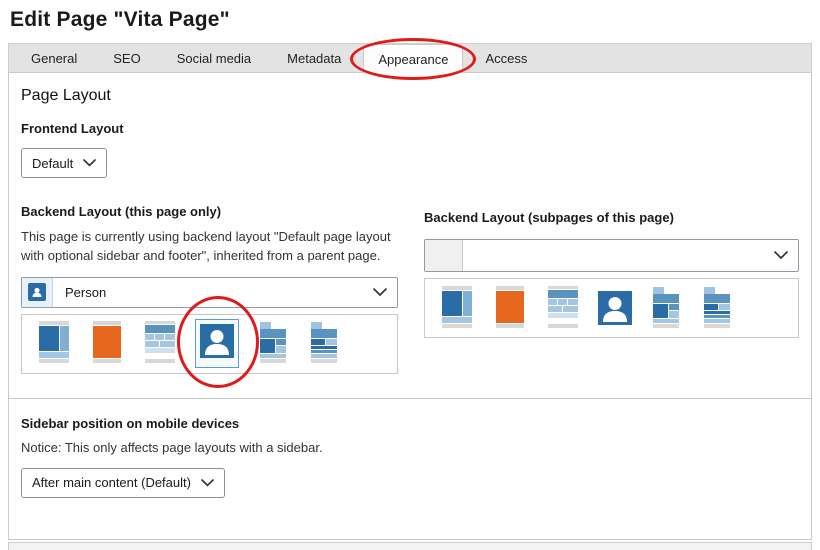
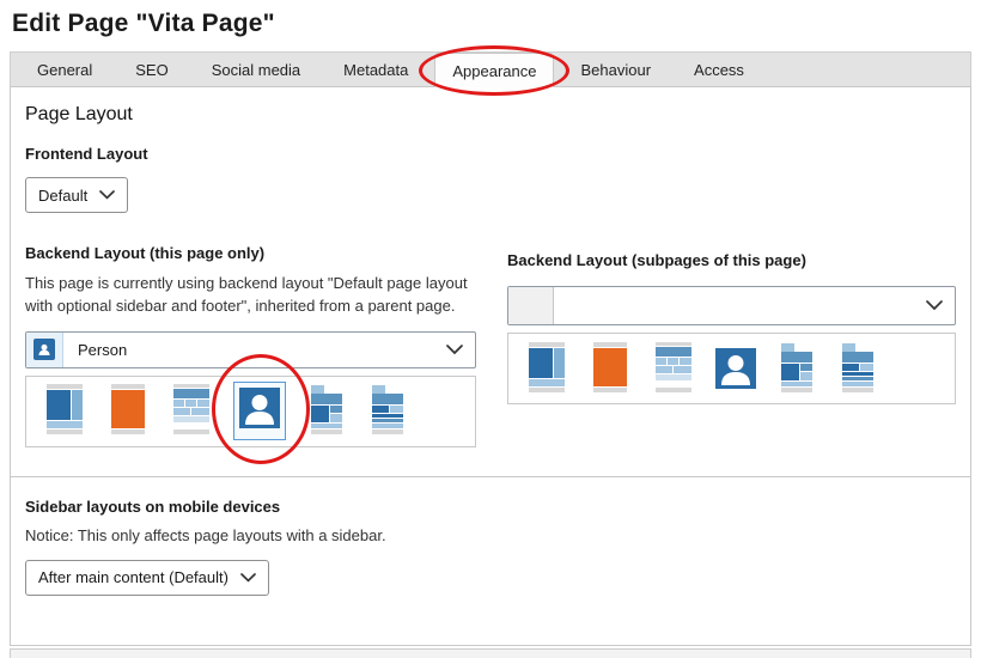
  Edit Page "Vita Page"
  General
  SEO
  Social media
  Metadata
  Appearance
+ Behaviour
  Access
  Page Layout
  Frontend Layout
  Default
  Backend Layout (this page only)
  This page is currently using backend layout "Default page layout with optional sidebar and footer", inherited from a parent page.
  Person
  Backend Layout (subpages of this page)
- Sidebar position on mobile devices
+ Sidebar layouts on mobile devices
  Notice: This only affects page layouts with a sidebar.
  After main content (Default)
